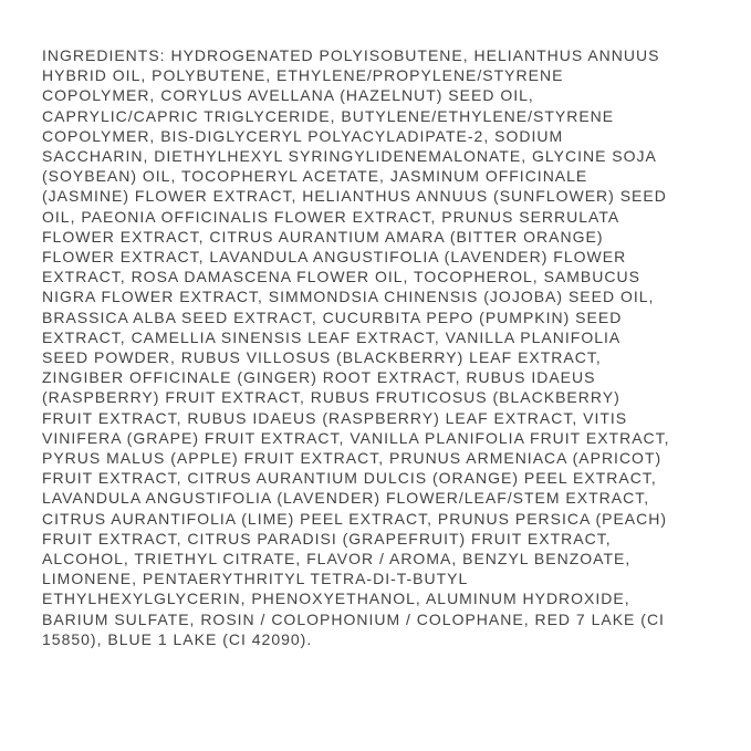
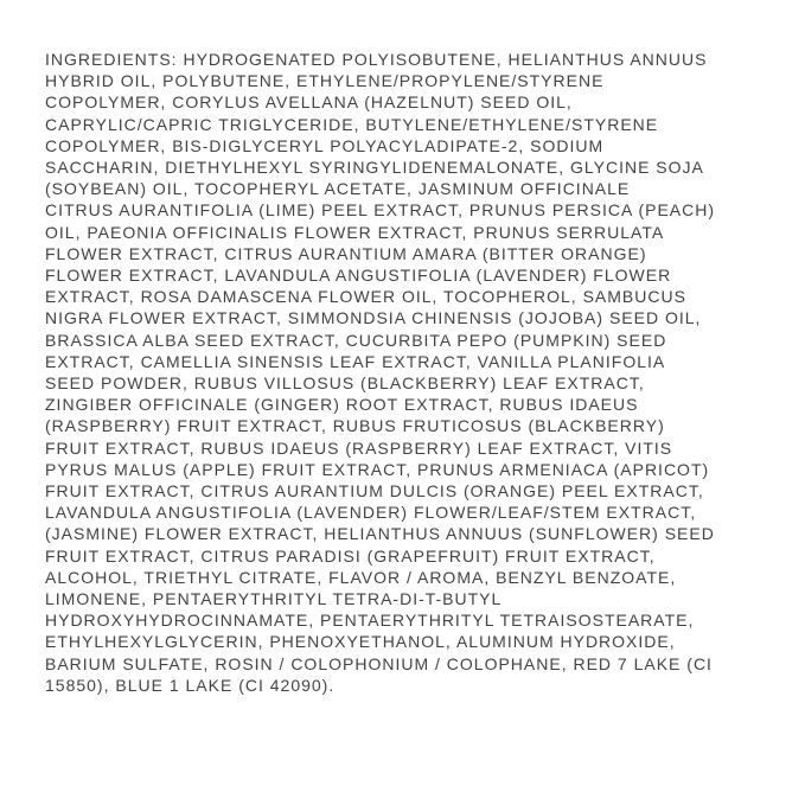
  INGREDIENTS: HYDROGENATED POLYISOBUTENE, HELIANTHUS ANNUUS
  HYBRID OIL, POLYBUTENE, ETHYLENE/PROPYLENE/STYRENE
  COPOLYMER, CORYLUS AVELLANA (HAZELNUT) SEED OIL,
  CAPRYLIC/CAPRIC TRIGLYCERIDE, BUTYLENE/ETHYLENE/STYRENE
  COPOLYMER, BIS-DIGLYCERYL POLYACYLADIPATE-2, SODIUM
  SACCHARIN, DIETHYLHEXYL SYRINGYLIDENEMALONATE, GLYCINE SOJA
  (SOYBEAN) OIL, TOCOPHERYL ACETATE, JASMINUM OFFICINALE
- (JASMINE) FLOWER EXTRACT, HELIANTHUS ANNUUS (SUNFLOWER) SEED
+ CITRUS AURANTIFOLIA (LIME) PEEL EXTRACT, PRUNUS PERSICA (PEACH)
  OIL, PAEONIA OFFICINALIS FLOWER EXTRACT, PRUNUS SERRULATA
  FLOWER EXTRACT, CITRUS AURANTIUM AMARA (BITTER ORANGE)
  FLOWER EXTRACT, LAVANDULA ANGUSTIFOLIA (LAVENDER) FLOWER
  EXTRACT, ROSA DAMASCENA FLOWER OIL, TOCOPHEROL, SAMBUCUS
  NIGRA FLOWER EXTRACT, SIMMONDSIA CHINENSIS (JOJOBA) SEED OIL,
  BRASSICA ALBA SEED EXTRACT, CUCURBITA PEPO (PUMPKIN) SEED
  EXTRACT, CAMELLIA SINENSIS LEAF EXTRACT, VANILLA PLANIFOLIA
  SEED POWDER, RUBUS VILLOSUS (BLACKBERRY) LEAF EXTRACT,
  ZINGIBER OFFICINALE (GINGER) ROOT EXTRACT, RUBUS IDAEUS
  (RASPBERRY) FRUIT EXTRACT, RUBUS FRUTICOSUS (BLACKBERRY)
  FRUIT EXTRACT, RUBUS IDAEUS (RASPBERRY) LEAF EXTRACT, VITIS
- VINIFERA (GRAPE) FRUIT EXTRACT, VANILLA PLANIFOLIA FRUIT EXTRACT,
  PYRUS MALUS (APPLE) FRUIT EXTRACT, PRUNUS ARMENIACA (APRICOT)
  FRUIT EXTRACT, CITRUS AURANTIUM DULCIS (ORANGE) PEEL EXTRACT,
  LAVANDULA ANGUSTIFOLIA (LAVENDER) FLOWER/LEAF/STEM EXTRACT,
- CITRUS AURANTIFOLIA (LIME) PEEL EXTRACT, PRUNUS PERSICA (PEACH)
+ (JASMINE) FLOWER EXTRACT, HELIANTHUS ANNUUS (SUNFLOWER) SEED
  FRUIT EXTRACT, CITRUS PARADISI (GRAPEFRUIT) FRUIT EXTRACT,
  ALCOHOL, TRIETHYL CITRATE, FLAVOR / AROMA, BENZYL BENZOATE,
  LIMONENE, PENTAERYTHRITYL TETRA-DI-T-BUTYL
+ HYDROXYHYDROCINNAMATE, PENTAERYTHRITYL TETRAISOSTEARATE,
  ETHYLHEXYLGLYCERIN, PHENOXYETHANOL, ALUMINUM HYDROXIDE,
  BARIUM SULFATE, ROSIN / COLOPHONIUM / COLOPHANE, RED 7 LAKE (CI
  15850), BLUE 1 LAKE (CI 42090).
